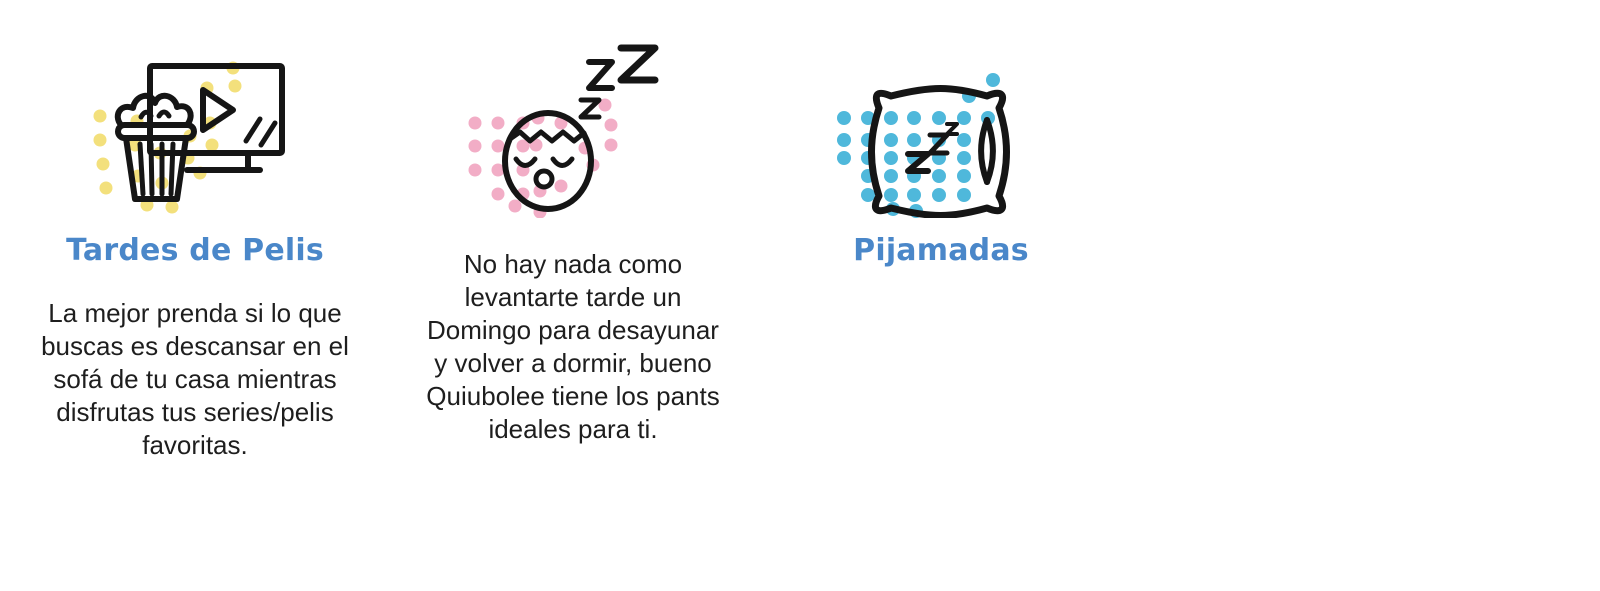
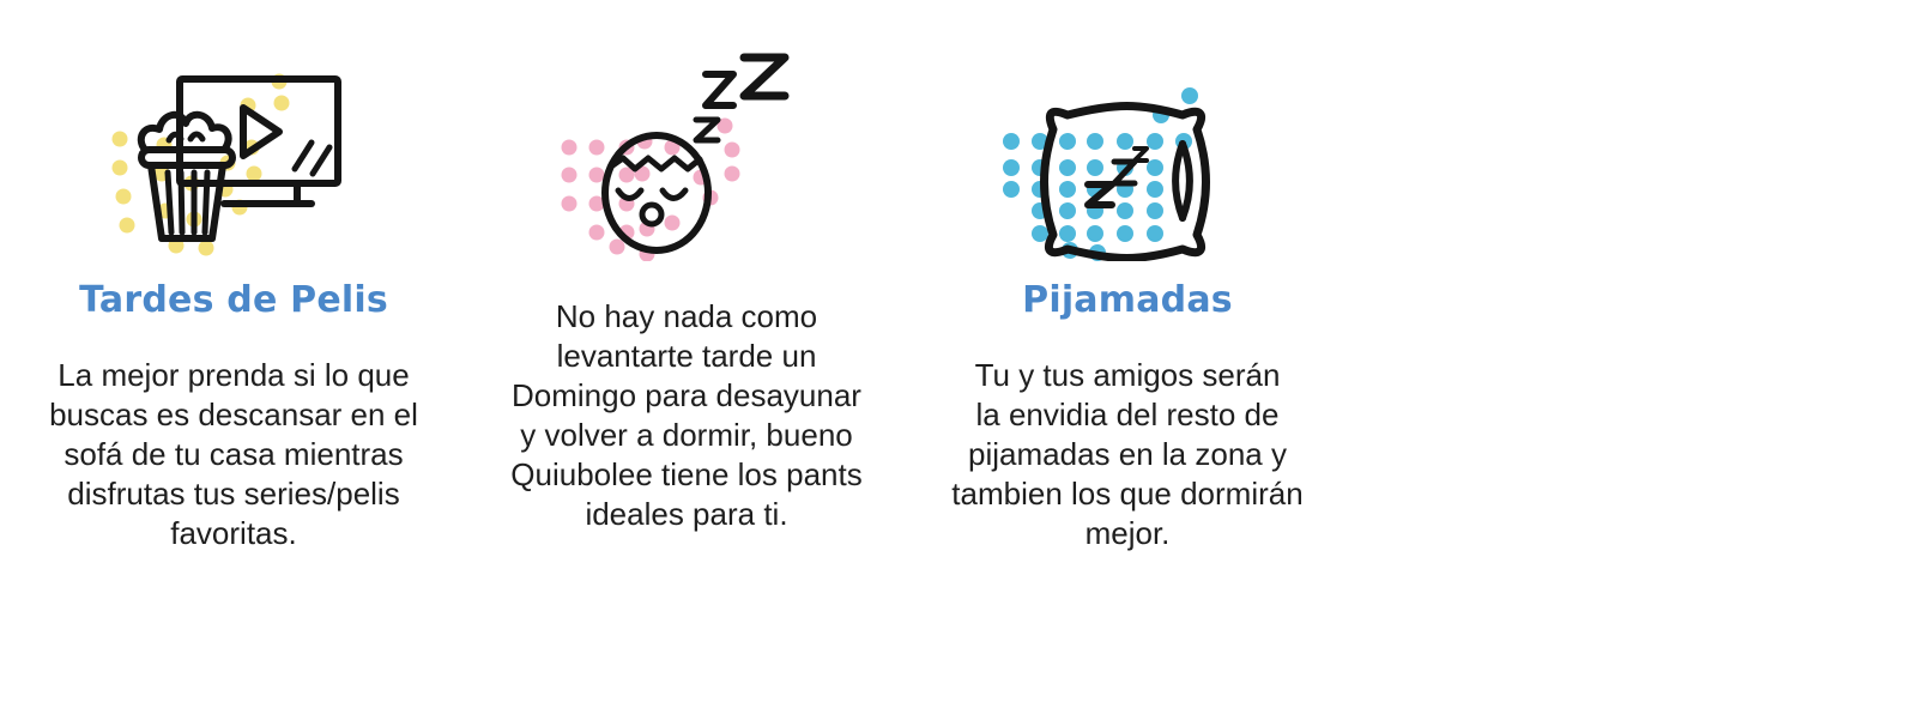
  Tardes de Pelis
  La mejor prenda si lo que
  buscas es descansar en el
  sofá de tu casa mientras
  disfrutas tus series/pelis
  favoritas.
  No hay nada como
  levantarte tarde un
  Domingo para desayunar
  y volver a dormir, bueno
  Quiubolee tiene los pants
  ideales para ti.
  Pijamadas
+ Tu y tus amigos serán
+ la envidia del resto de
+ pijamadas en la zona y
+ tambien los que dormirán
+ mejor.
